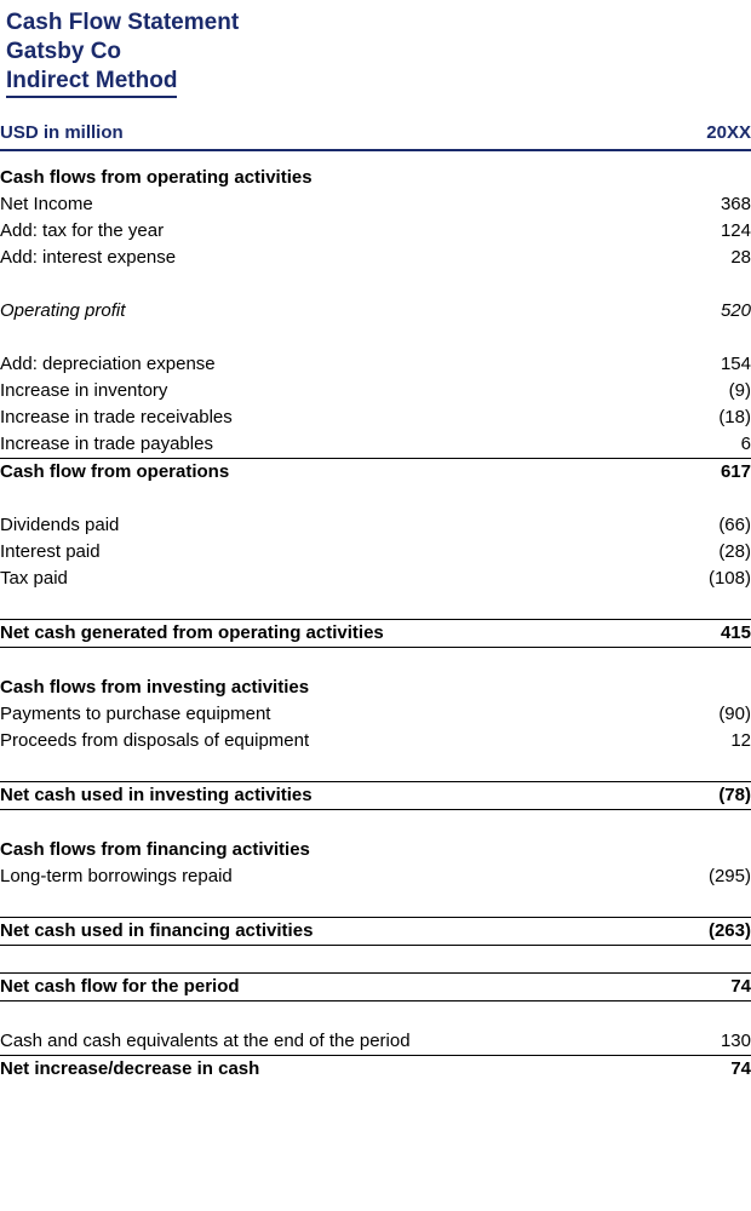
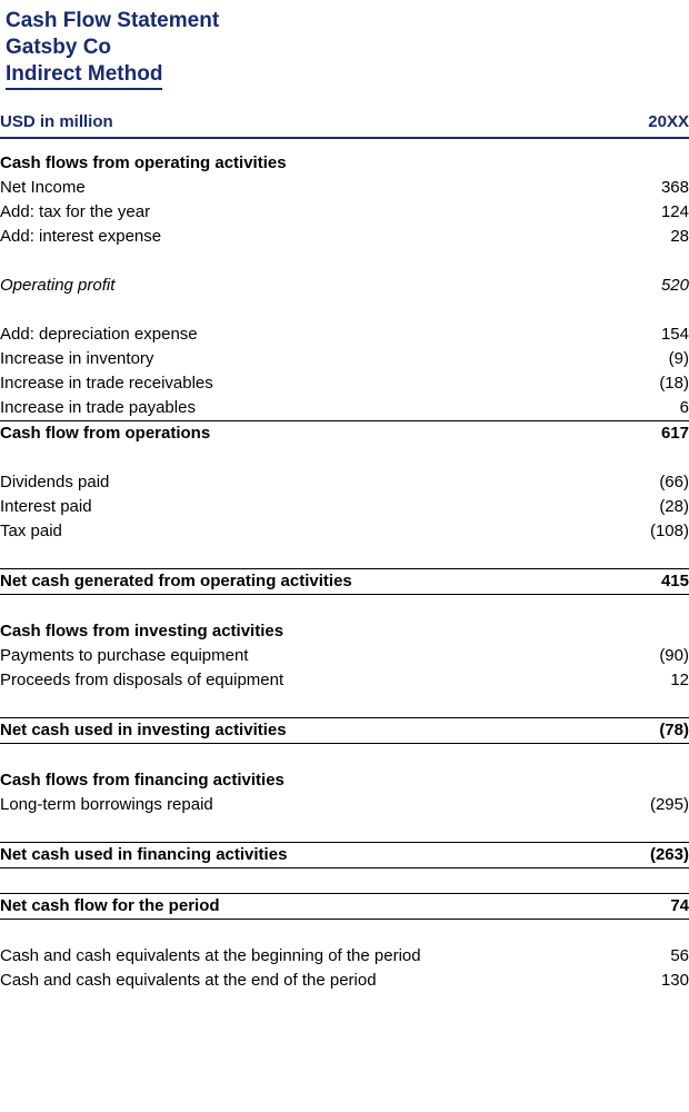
  Cash Flow Statement
  Gatsby Co
  Indirect Method
  USD in million	20XX
  Cash flows from operating activities
  Net Income	368
  Add: tax for the year	124
  Add: interest expense	28
  Operating profit	520
  Add: depreciation expense	154
  Increase in inventory	(9)
  Increase in trade receivables	(18)
  Increase in trade payables	6
  Cash flow from operations	617
  Dividends paid	(66)
  Interest paid	(28)
  Tax paid	(108)
  Net cash generated from operating activities	415
  Cash flows from investing activities
  Payments to purchase equipment	(90)
  Proceeds from disposals of equipment	12
  Net cash used in investing activities	(78)
  Cash flows from financing activities
  Long-term borrowings repaid	(295)
  Net cash used in financing activities	(263)
  Net cash flow for the period	74
+ Cash and cash equivalents at the beginning of the period	56
  Cash and cash equivalents at the end of the period	130
- Net increase/decrease in cash	74
